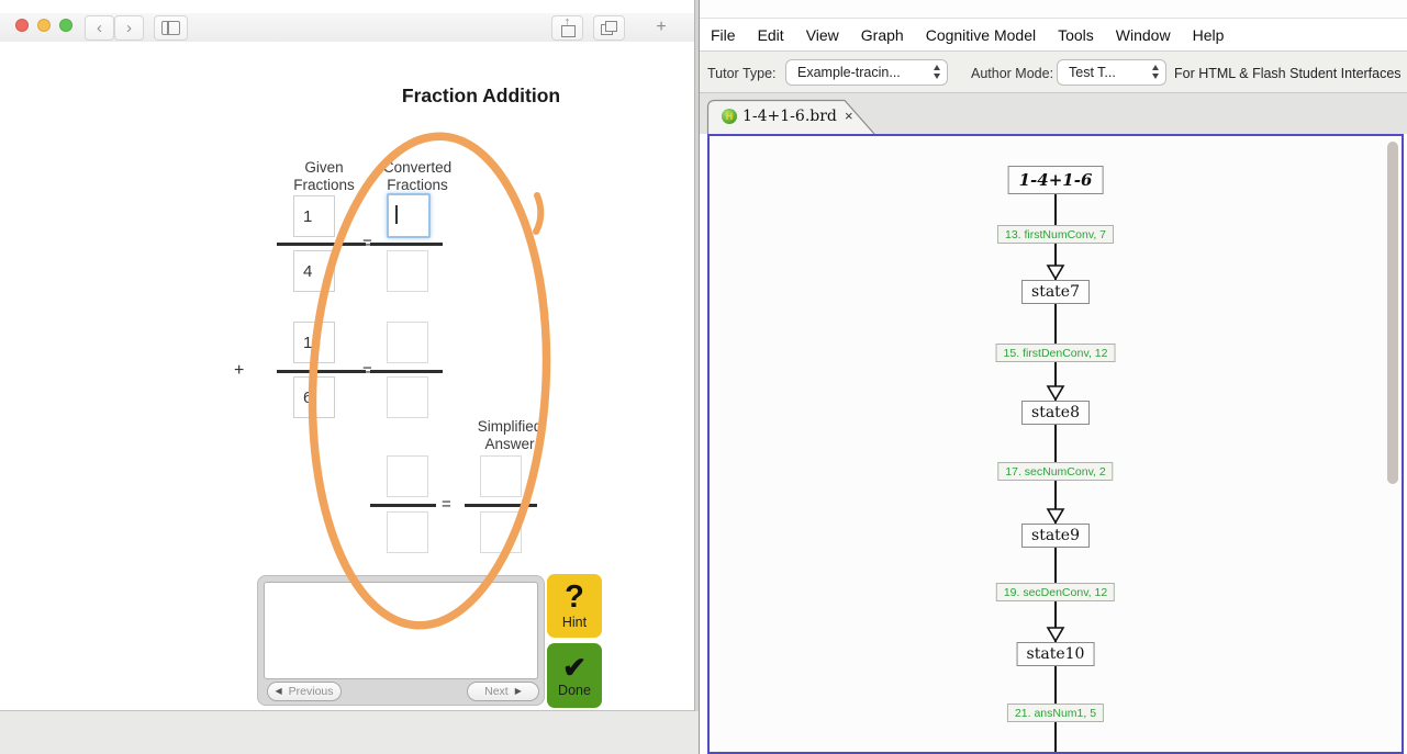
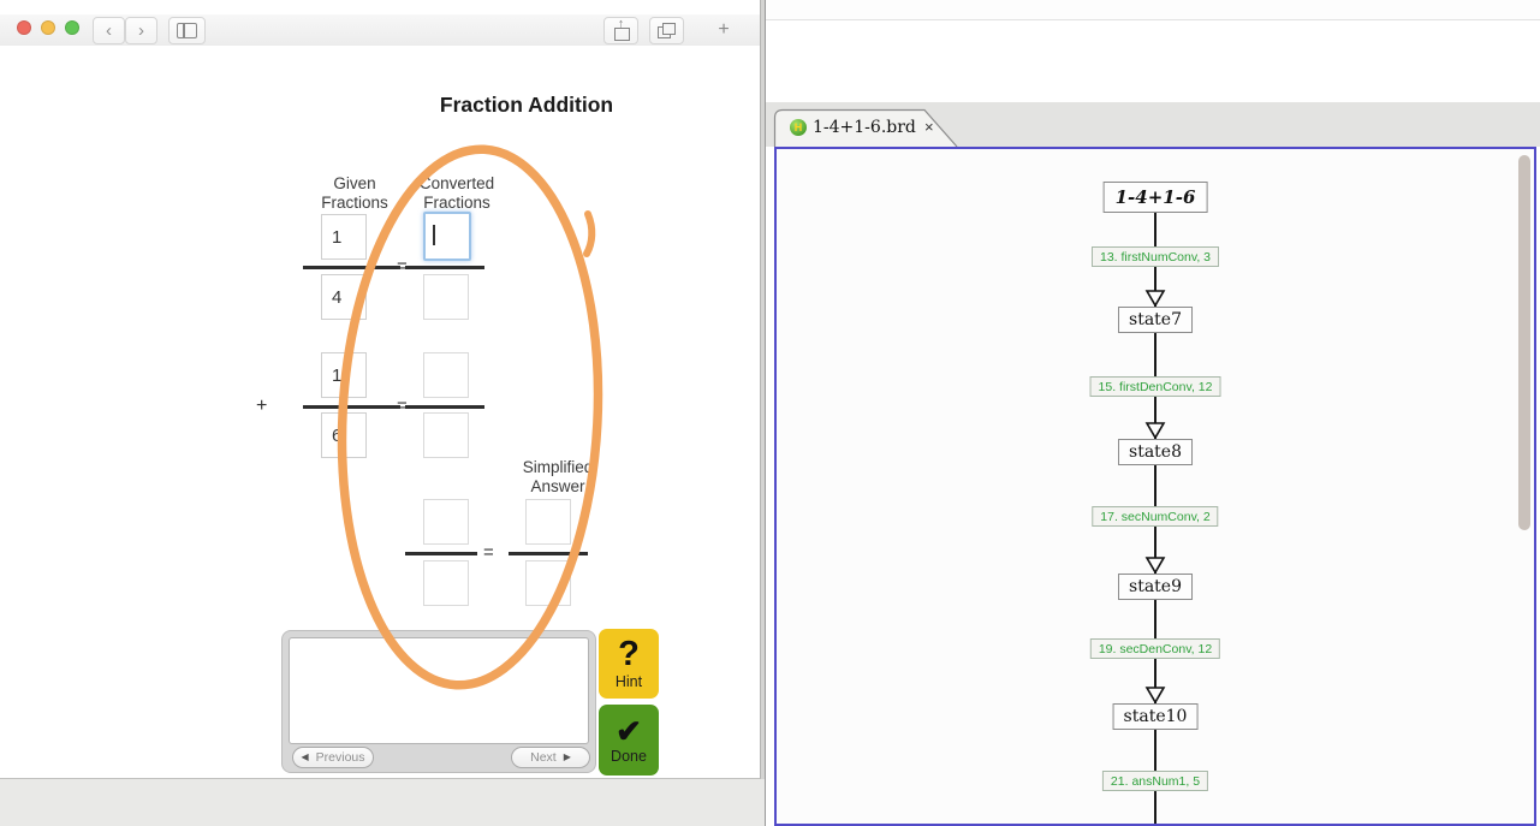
  ‹
  ›
  ↑
  +
  Fraction Addition
  Given
  Fractions
  Converted
  Fractions
  1
  =
  4
  +
  1
  =
  6
  Simplified
  Answer
  =
  ◀
  Previous
  Next
  ▶
  ?
  Hint
  ✔
  Done
- File
- Edit
- View
- Graph
- Cognitive Model
- Tools
- Window
- Help
- Tutor Type:
- Example-tracin...
- Author Mode:
- Test T...
- For HTML & Flash Student Interfaces
  H
  1-4+1-6.brd
  ×
  1-4+1-6
- 13. firstNumConv, 7
+ 13. firstNumConv, 3
  state7
  15. firstDenConv, 12
  state8
  17. secNumConv, 2
  state9
  19. secDenConv, 12
  state10
  21. ansNum1, 5
